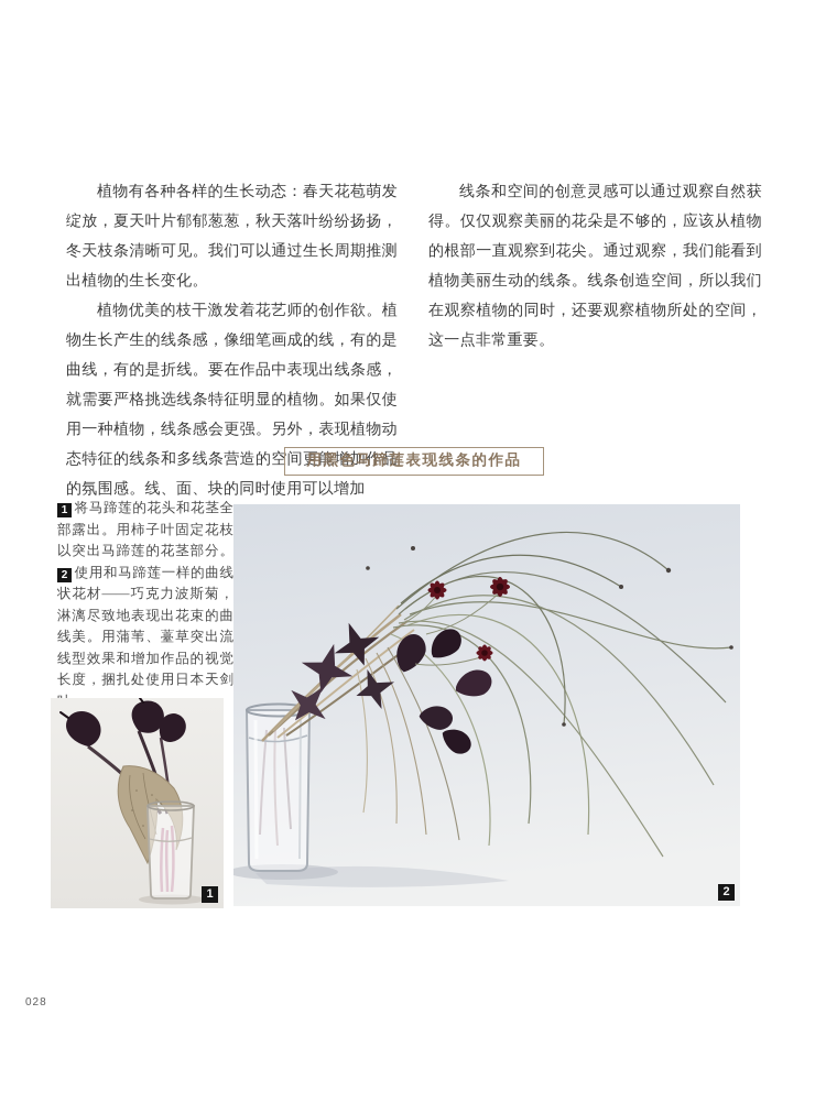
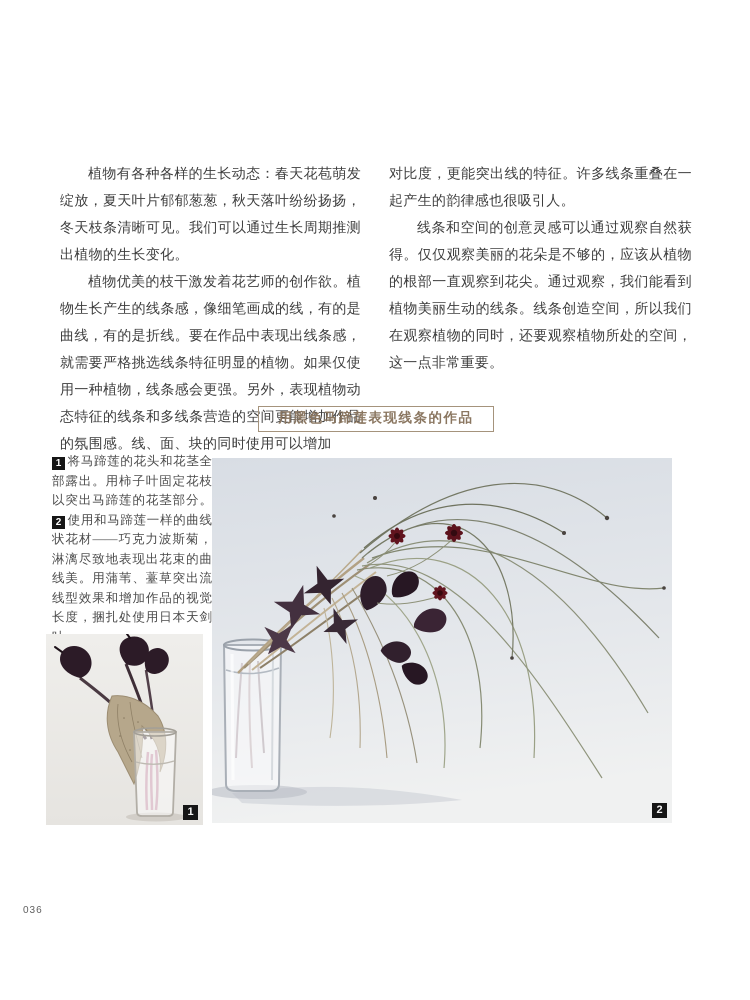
  植物有各种各样的生长动态：春天花苞萌发绽放，夏天叶片郁郁葱葱，秋天落叶纷纷扬扬，冬天枝条清晰可见。我们可以通过生长周期推测出植物的生长变化。
  植物优美的枝干激发着花艺师的创作欲。植物生长产生的线条感，像细笔画成的线，有的是曲线，有的是折线。要在作品中表现出线条感，就需要严格挑选线条特征明显的植物。如果仅使用一种植物，线条感会更强。另外，表现植物动态特征的线条和多线条营造的空间更能增加作品的氛围感。线、面、块的同时使用可以增加
+ 对比度，更能突出线的特征。许多线条重叠在一起产生的韵律感也很吸引人。
  线条和空间的创意灵感可以通过观察自然获得。仅仅观察美丽的花朵是不够的，应该从植物的根部一直观察到花尖。通过观察，我们能看到植物美丽生动的线条。线条创造空间，所以我们在观察植物的同时，还要观察植物所处的空间，这一点非常重要。
  用黑色马蹄莲表现线条的作品
  1 将马蹄莲的花头和花茎全部露出。用柿子叶固定花枝以突出马蹄莲的花茎部分。2 使用和马蹄莲一样的曲线状花材——巧克力波斯菊，淋漓尽致地表现出花束的曲线美。用蒲苇、薹草突出流线型效果和增加作品的视觉长度，捆扎处使用日本天剑
  1
  2
- 028
+ 036
